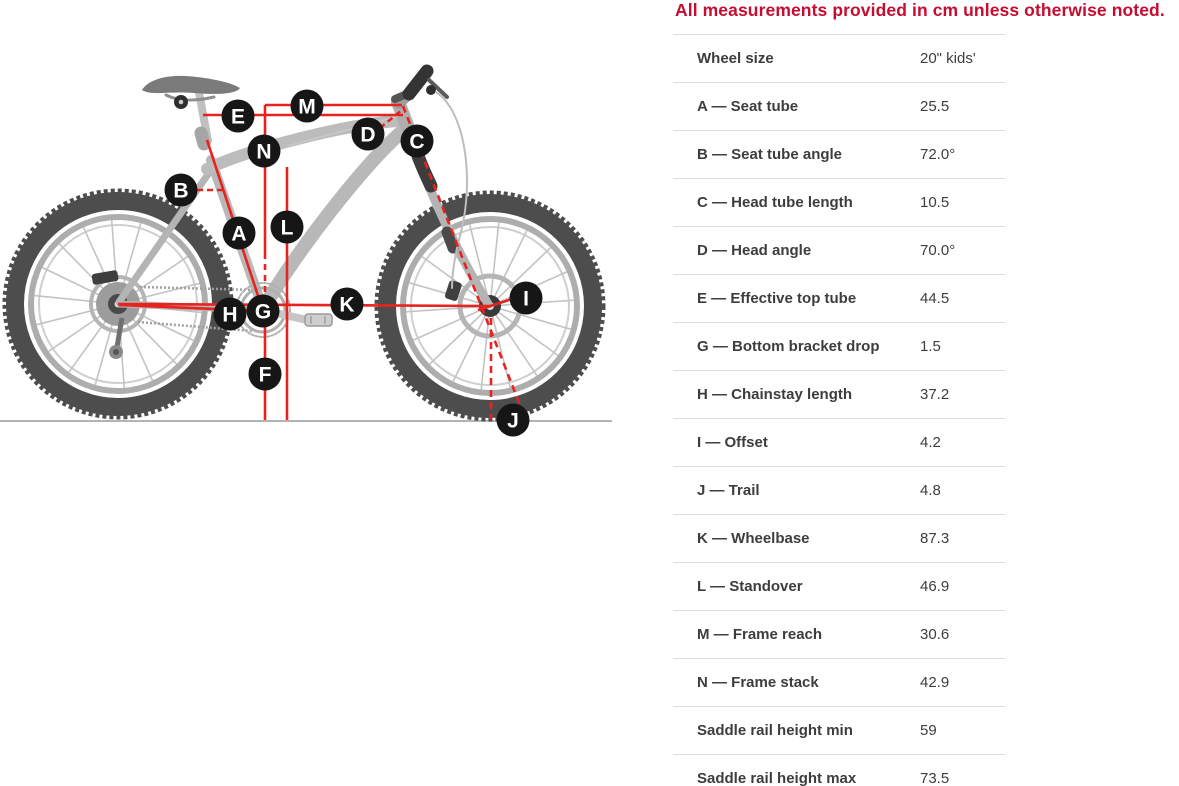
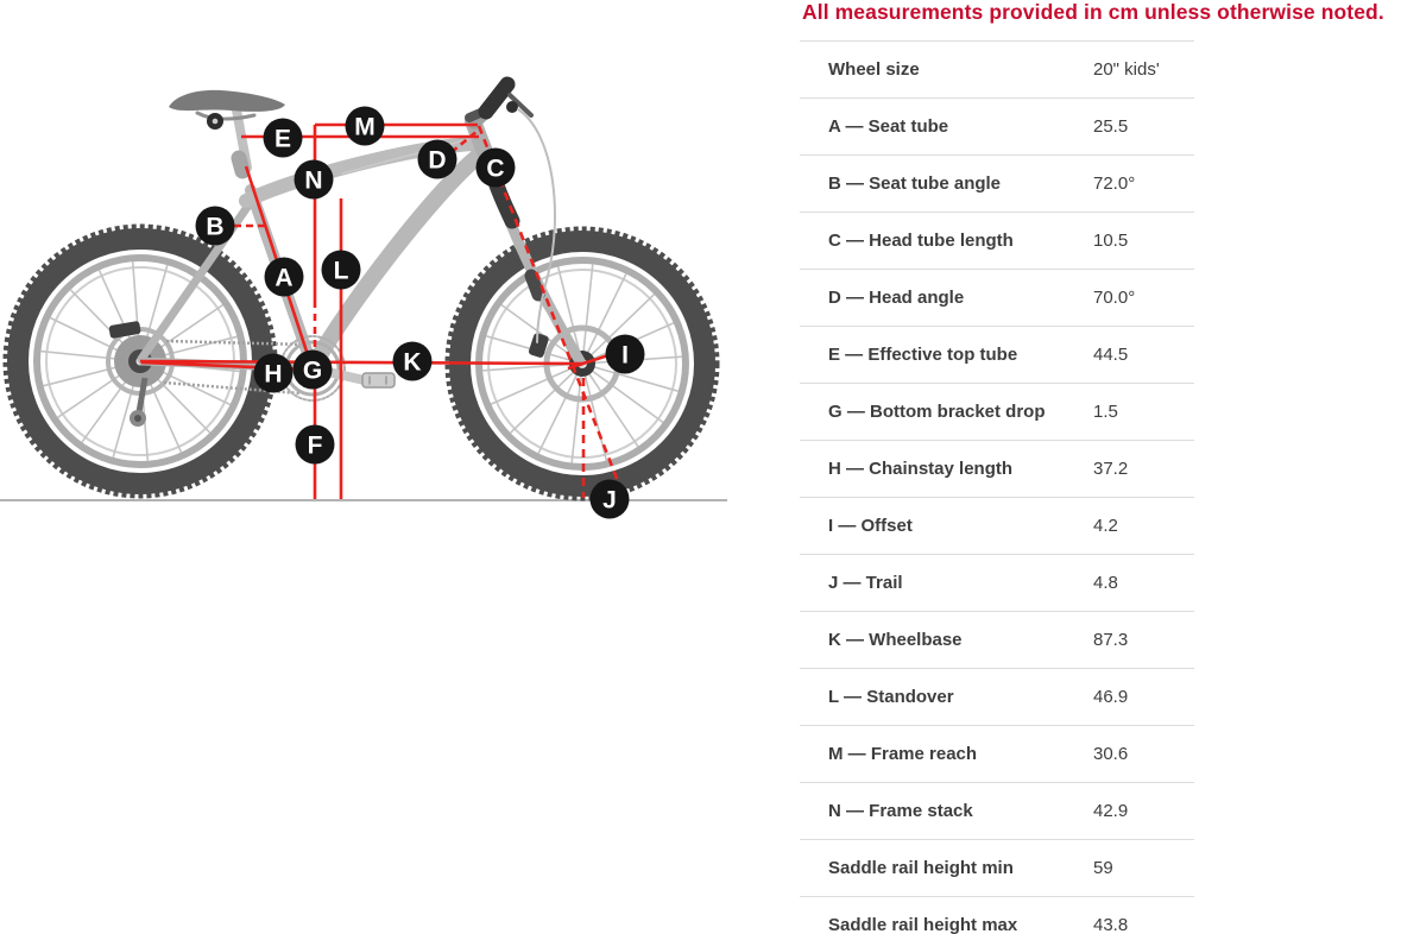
  A
  B
  C
  D
  E
  F
  G
  H
  I
  J
  K
  L
  M
  N
  All measurements provided in cm unless otherwise noted.
  Wheel size
  20" kids'
  A — Seat tube
  25.5
  B — Seat tube angle
  72.0°
  C — Head tube length
  10.5
  D — Head angle
  70.0°
  E — Effective top tube
  44.5
  G — Bottom bracket drop
  1.5
  H — Chainstay length
  37.2
  I — Offset
  4.2
  J — Trail
  4.8
  K — Wheelbase
  87.3
  L — Standover
  46.9
  M — Frame reach
  30.6
  N — Frame stack
  42.9
  Saddle rail height min
  59
  Saddle rail height max
- 73.5
+ 43.8
